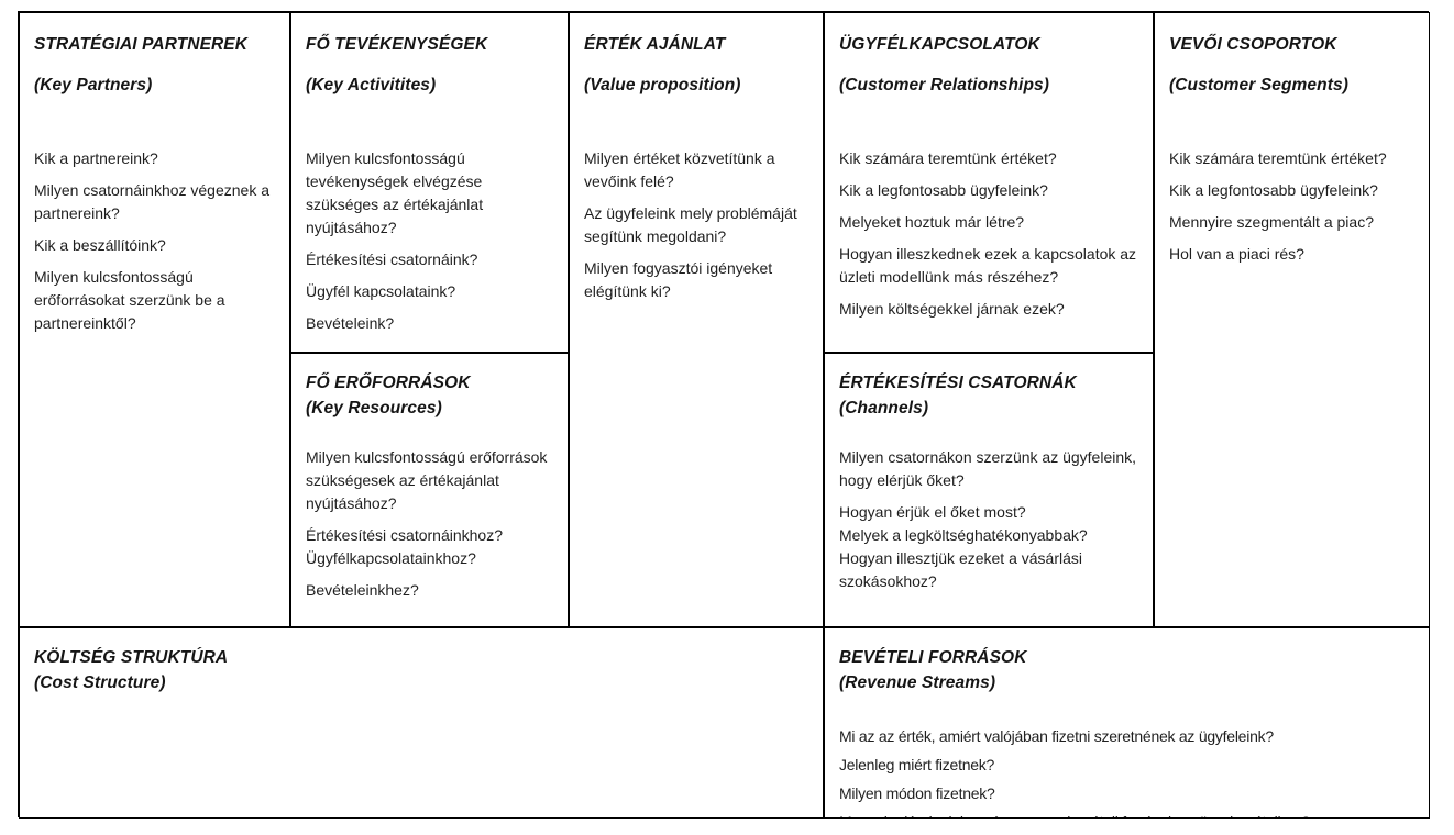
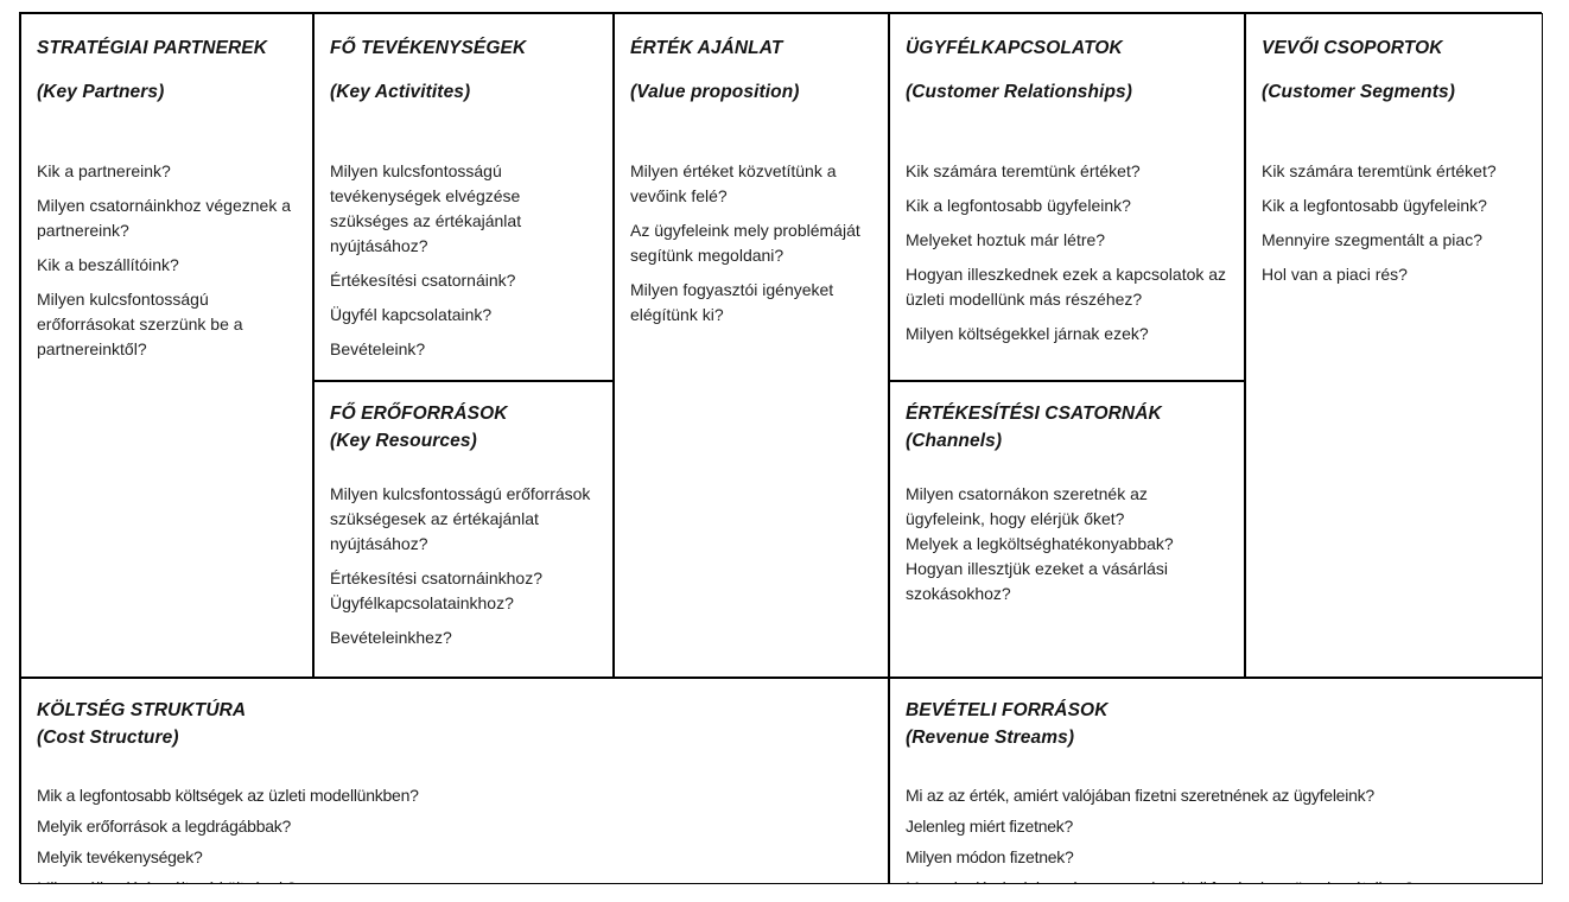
  STRATÉGIAI PARTNEREK
  (Key Partners)
  Kik a partnereink?
  Milyen csatornáinkhoz végeznek a partnereink?
  Kik a beszállítóink?
  Milyen kulcsfontosságú erőforrásokat szerzünk be a partnereinktől?
  FŐ TEVÉKENYSÉGEK
  (Key Activitites)
  Milyen kulcsfontosságú tevékenységek elvégzése szükséges az értékajánlat nyújtásához?
  Értékesítési csatornáink?
  Ügyfél kapcsolataink?
  Bevételeink?
  FŐ ERŐFORRÁSOK
  (Key Resources)
  Milyen kulcsfontosságú erőforrások szükségesek az értékajánlat nyújtásához?
  Értékesítési csatornáinkhoz?
  Ügyfélkapcsolatainkhoz?
  Bevételeinkhez?
  ÉRTÉK AJÁNLAT
  (Value proposition)
  Milyen értéket közvetítünk a vevőink felé?
  Az ügyfeleink mely problémáját segítünk megoldani?
  Milyen fogyasztói igényeket elégítünk ki?
  ÜGYFÉLKAPCSOLATOK
  (Customer Relationships)
  Kik számára teremtünk értéket?
  Kik a legfontosabb ügyfeleink?
  Melyeket hoztuk már létre?
  Hogyan illeszkednek ezek a kapcsolatok az üzleti modellünk más részéhez?
  Milyen költségekkel járnak ezek?
  ÉRTÉKESÍTÉSI CSATORNÁK
  (Channels)
- Milyen csatornákon szerzünk az ügyfeleink, hogy elérjük őket?
+ Milyen csatornákon szeretnék az ügyfeleink, hogy elérjük őket?
- Hogyan érjük el őket most?
  Melyek a legköltséghatékonyabbak?
  Hogyan illesztjük ezeket a vásárlási szokásokhoz?
  VEVŐI CSOPORTOK
  (Customer Segments)
  Kik számára teremtünk értéket?
  Kik a legfontosabb ügyfeleink?
  Mennyire szegmentált a piac?
  Hol van a piaci rés?
  KÖLTSÉG STRUKTÚRA
  (Cost Structure)
+ Mik a legfontosabb költségek az üzleti modellünkben?
+ Melyik erőforrások a legdrágábbak?
+ Melyik tevékenységek?
  BEVÉTELI FORRÁSOK
  (Revenue Streams)
  Mi az az érték, amiért valójában fizetni szeretnének az ügyfeleink?
  Jelenleg miért fizetnek?
  Milyen módon fizetnek?
